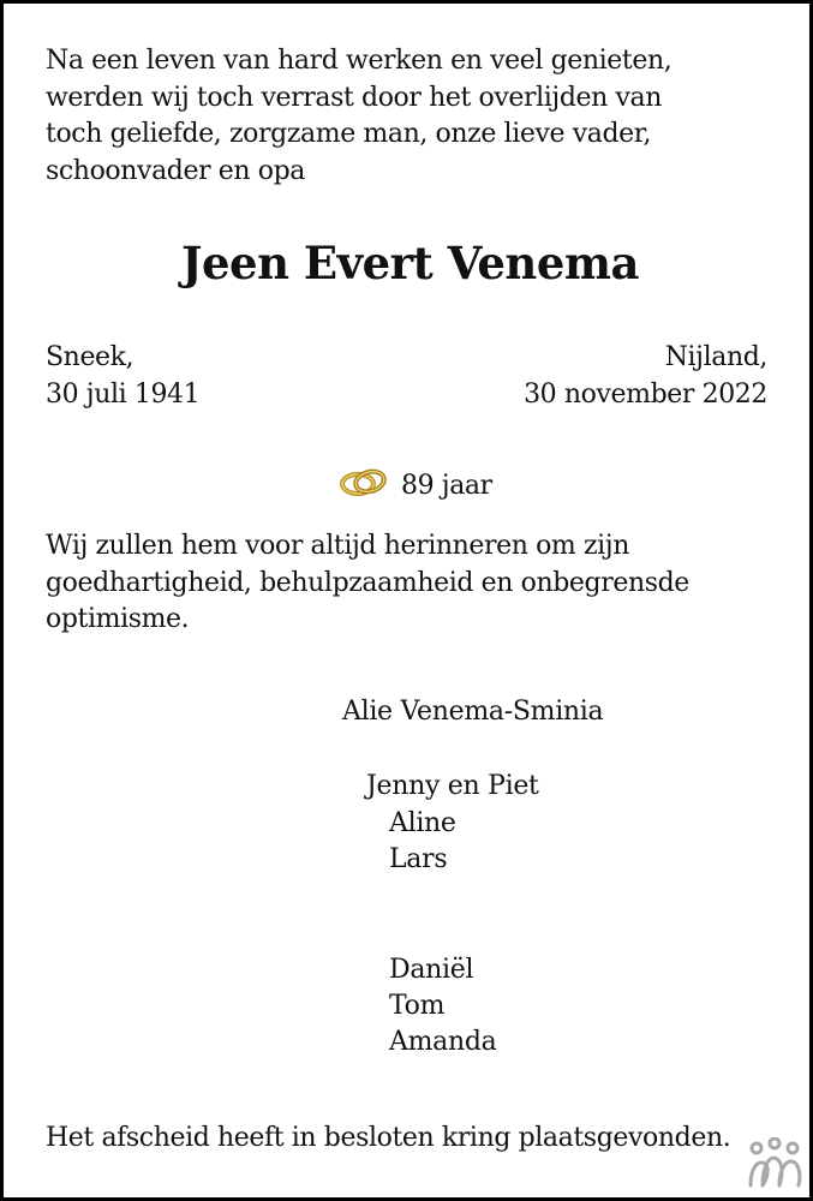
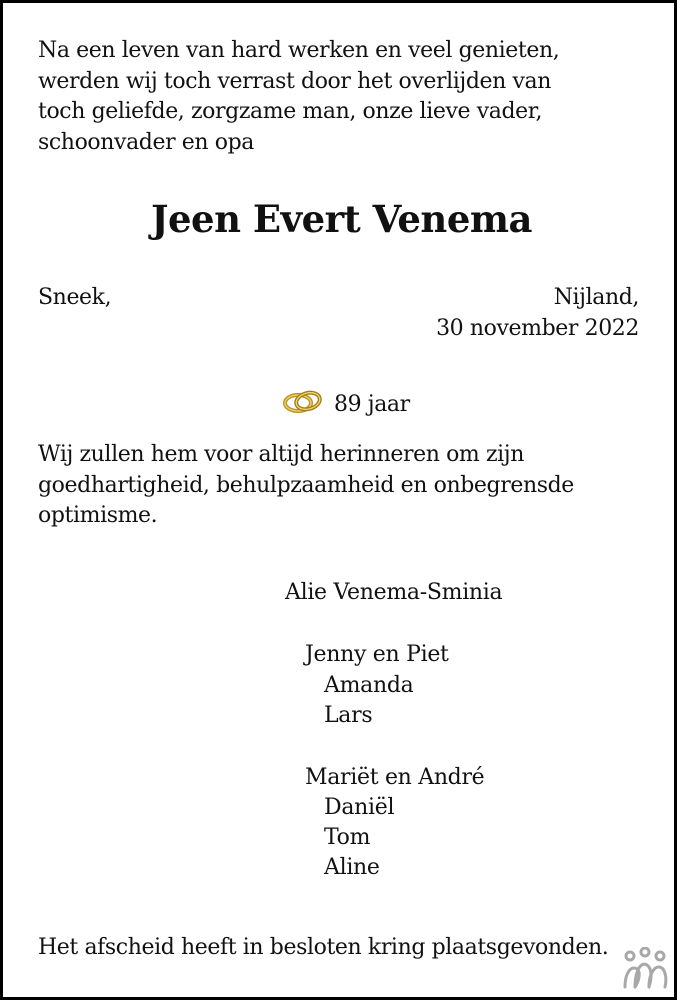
  Na een leven van hard werken en veel genieten,
  werden wij toch verrast door het overlijden van
  toch geliefde, zorgzame man, onze lieve vader,
  schoonvader en opa
  Jeen Evert Venema
  Sneek,
- 30 juli 1941
  Nijland,
  30 november 2022
  89 jaar
  Wij zullen hem voor altijd herinneren om zijn
  goedhartigheid, behulpzaamheid en onbegrensde
  optimisme.
  Alie Venema-Sminia
  Jenny en Piet
- Aline
+ Amanda
  Lars
+ Mariët en André
  Daniël
  Tom
- Amanda
+ Aline
  Het afscheid heeft in besloten kring plaatsgevonden.
